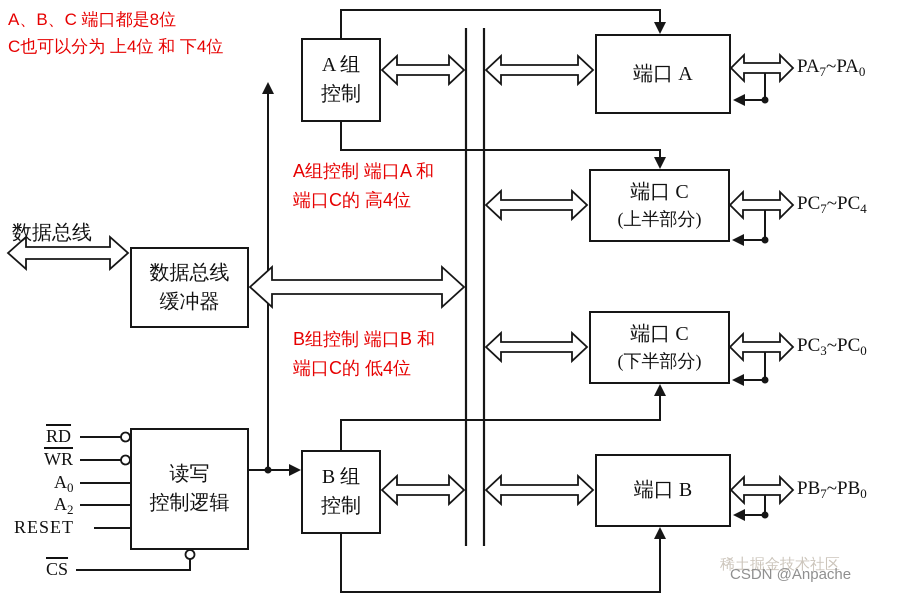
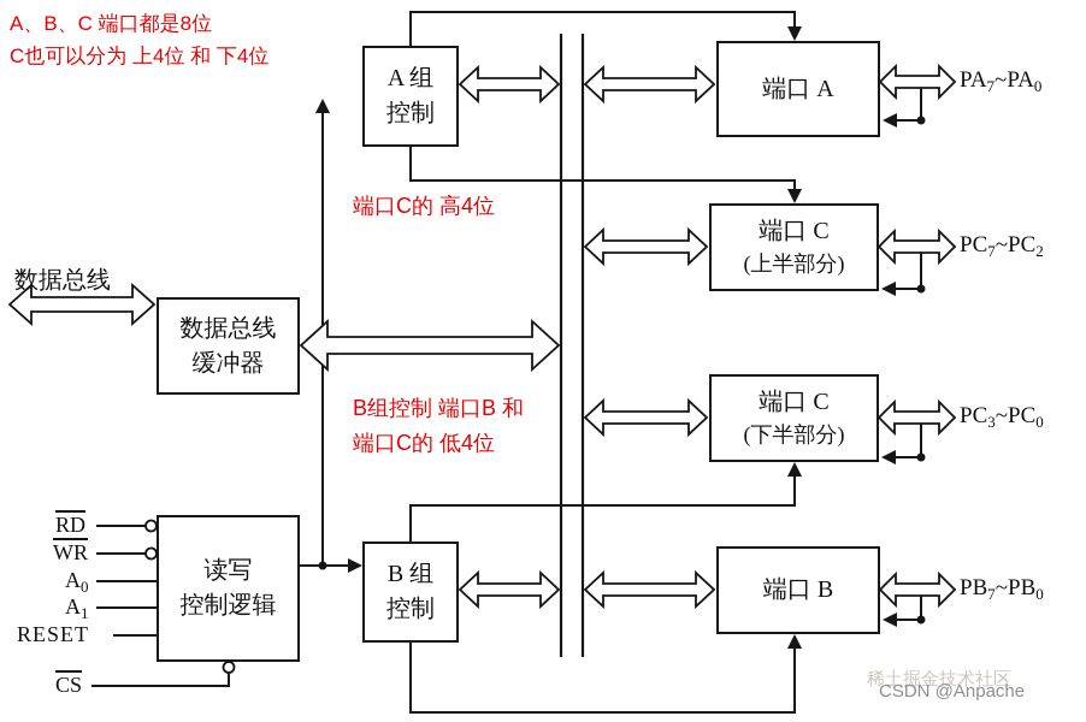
  A 组
  控制
  端口 A
  端口 C
  (上半部分)
  数据总线
  缓冲器
  端口 C
  (下半部分)
  读写
  控制逻辑
  B 组
  控制
  端口 B
  数据总线
  RD
  WR
  A0
- A2
+ A1
  RESET
  CS
  PA7~PA0
- PC7~PC4
+ PC7~PC2
  PC3~PC0
  PB7~PB0
  A、B、C 端口都是8位
  C也可以分为 上4位 和 下4位
- A组控制 端口A 和
  端口C的 高4位
  B组控制 端口B 和
  端口C的 低4位
  稀土掘金技术社区
  CSDN @Anpache
